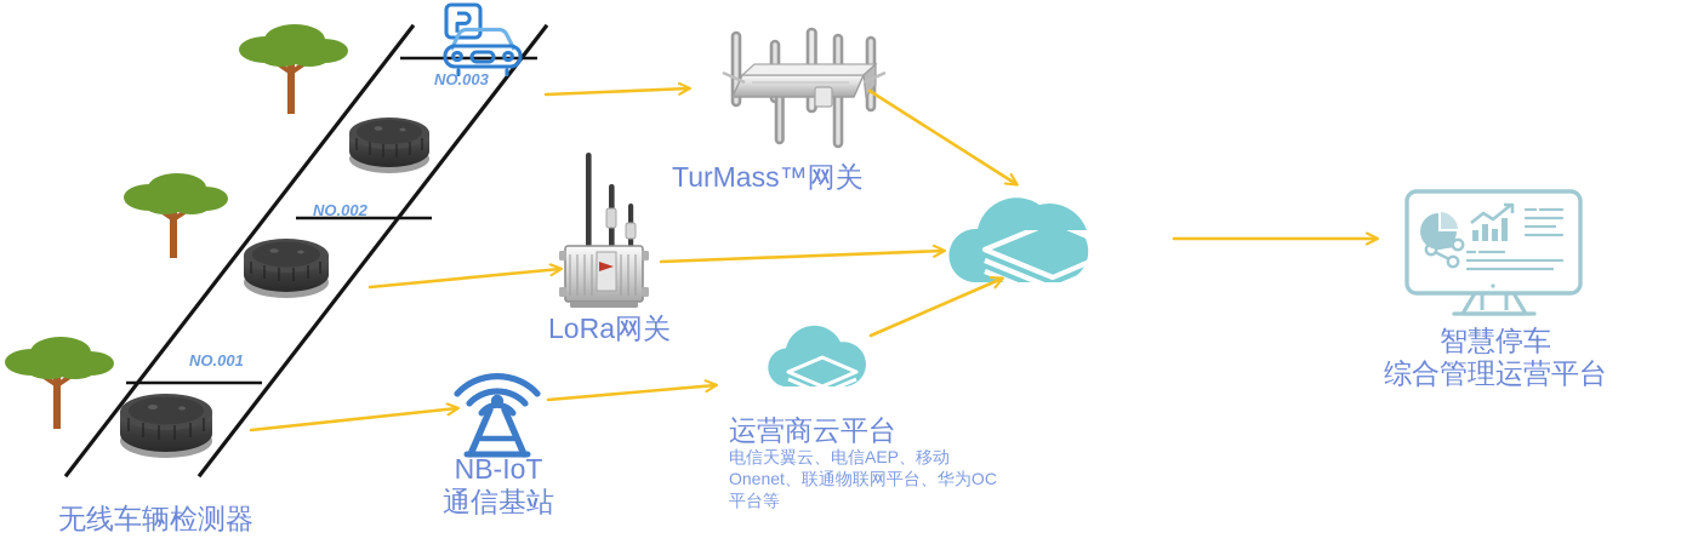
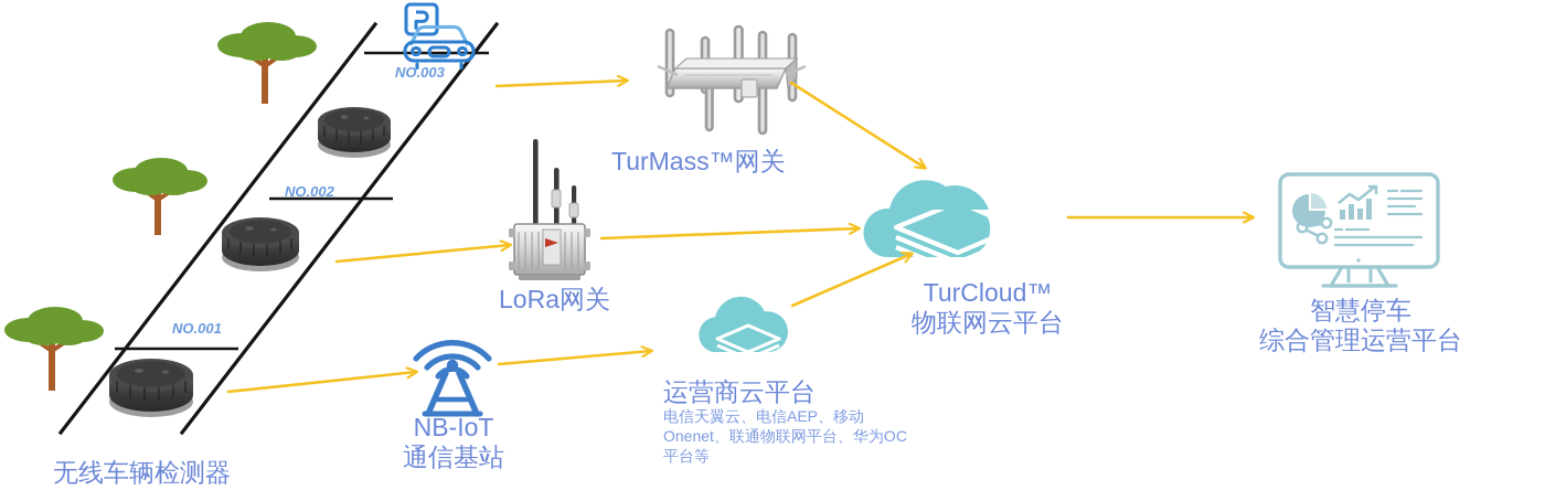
  NO.003
  NO.002
  NO.001
  无线车辆检测器
  TurMass™网关
  LoRa网关
  NB-IoT
  通信基站
  运营商云平台
  电信天翼云、电信AEP、移动
  Onenet、联通物联网平台、华为OC
  平台等
+ TurCloud™
+ 物联网云平台
  智慧停车
  综合管理运营平台
